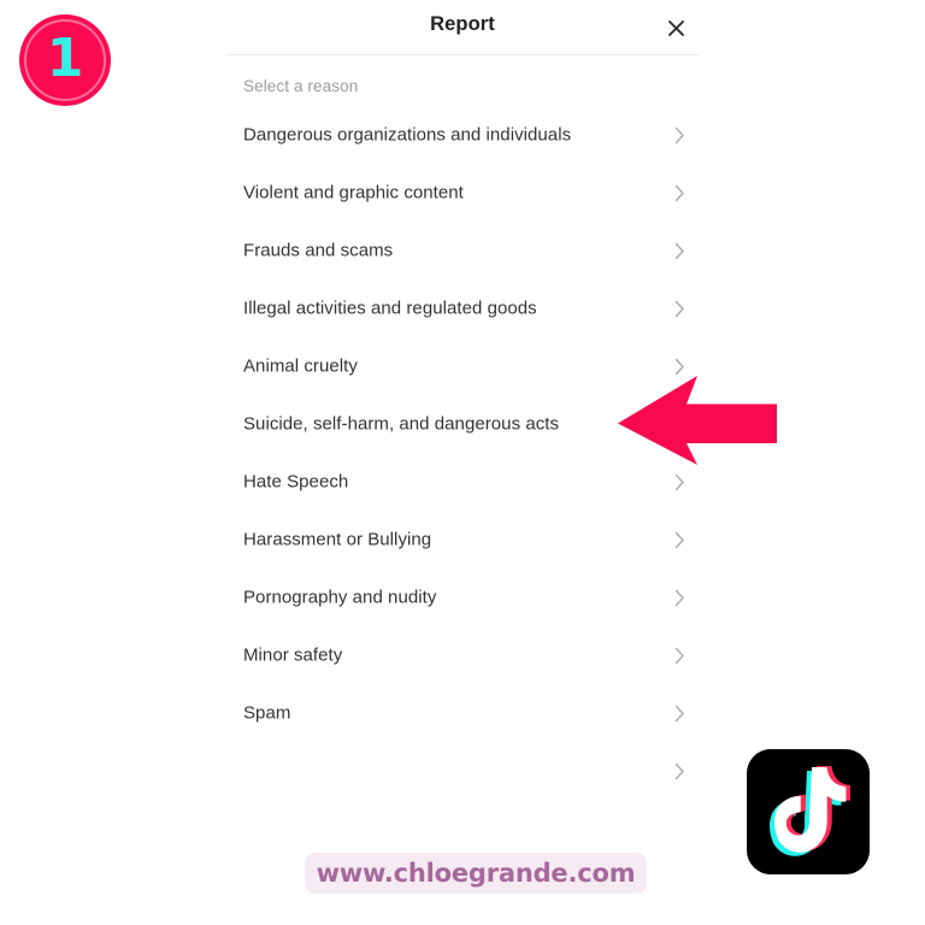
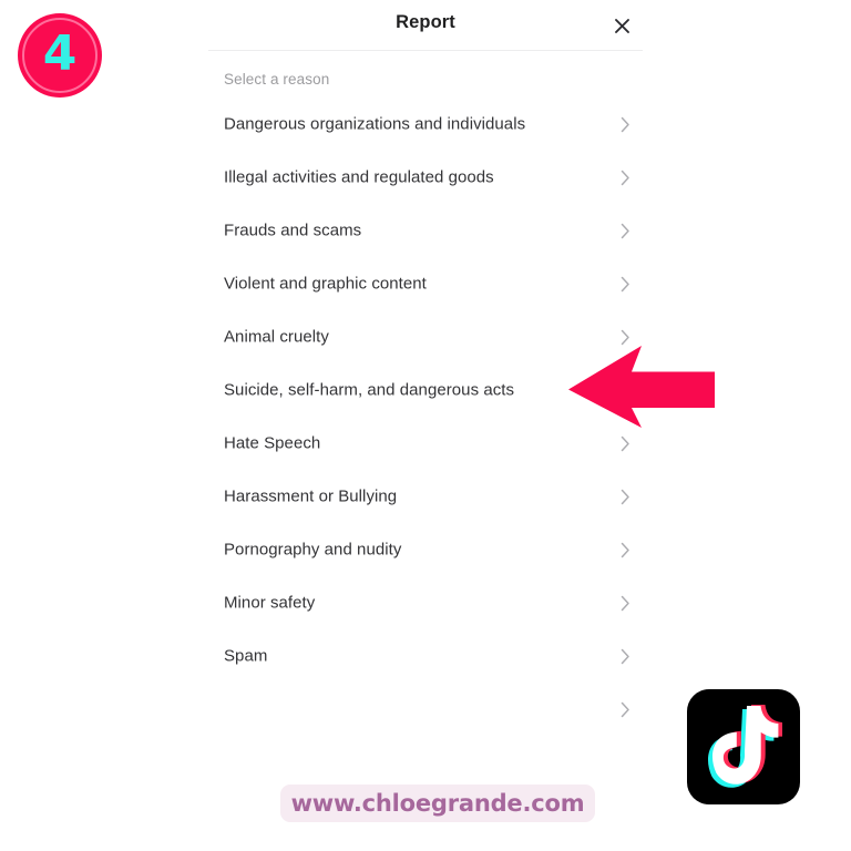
  Report
  Select a reason
  Dangerous organizations and individuals
- Violent and graphic content
+ Illegal activities and regulated goods
  Frauds and scams
- Illegal activities and regulated goods
+ Violent and graphic content
  Animal cruelty
  Suicide, self-harm, and dangerous acts
  Hate Speech
  Harassment or Bullying
  Pornography and nudity
  Minor safety
  Spam
- 1
+ 4
  www.chloegrande.com
